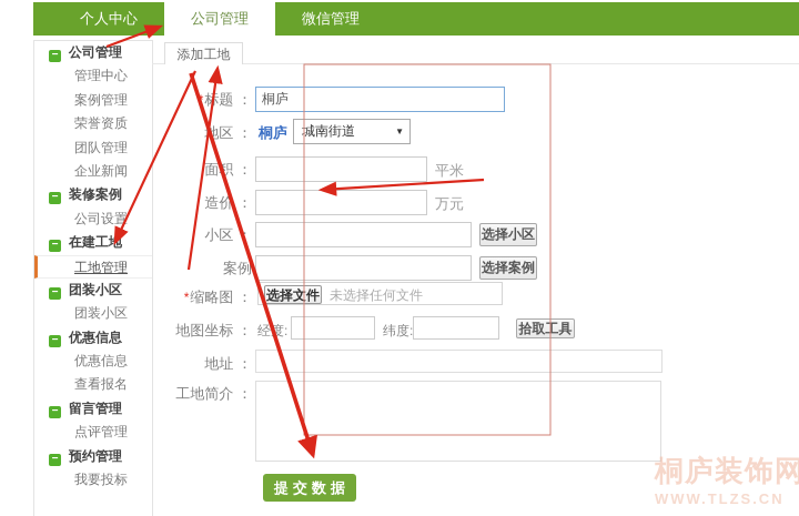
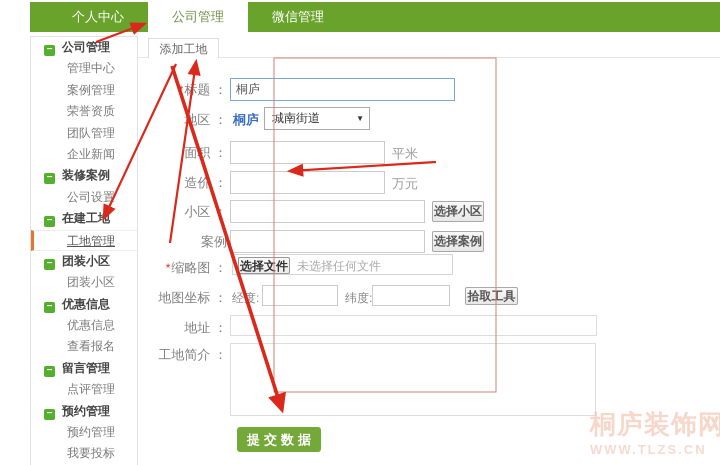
  个人中心
  公司管理
  微信管理
  − 公司管理
  管理中心
  案例管理
  荣誉资质
  团队管理
  企业新闻
  − 装修案例
  公司设置
  − 在建工地
  工地管理
  − 团装小区
  团装小区
  − 优惠信息
  优惠信息
  查看报名
  − 留言管理
  点评管理
  − 预约管理
+ 预约管理
  我要投标
  添加工地
  标题 ：
  桐庐
  桐庐
  城南街道
  ▼
  面积 ：
  平米
  造价 ：
  万元
  小区 ：
  选择小区
  案例
  选择案例
  *缩略图 ：
  选择文件
  未选择任何文件
  地图坐标 ：
  经度:
  纬度:
  拾取工具
  地址 ：
  工地简介 ：
  提交数据
  桐庐装饰网
  WWW.TLZS.CN
